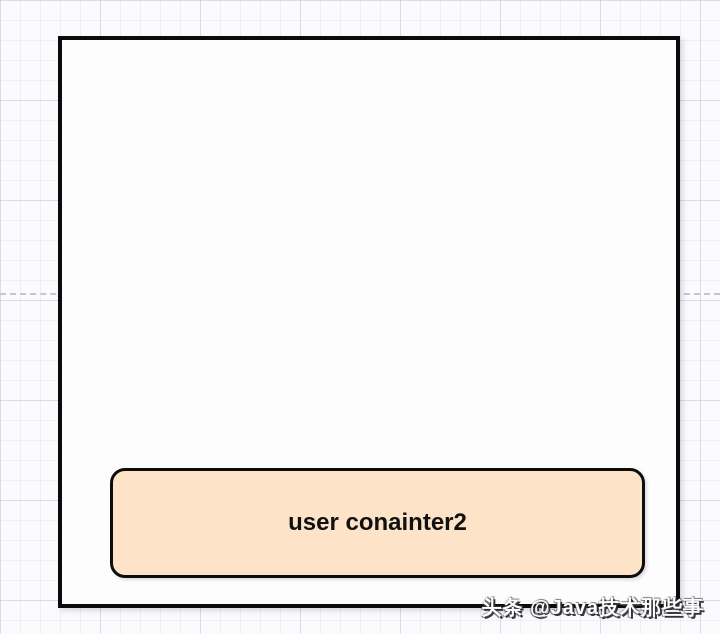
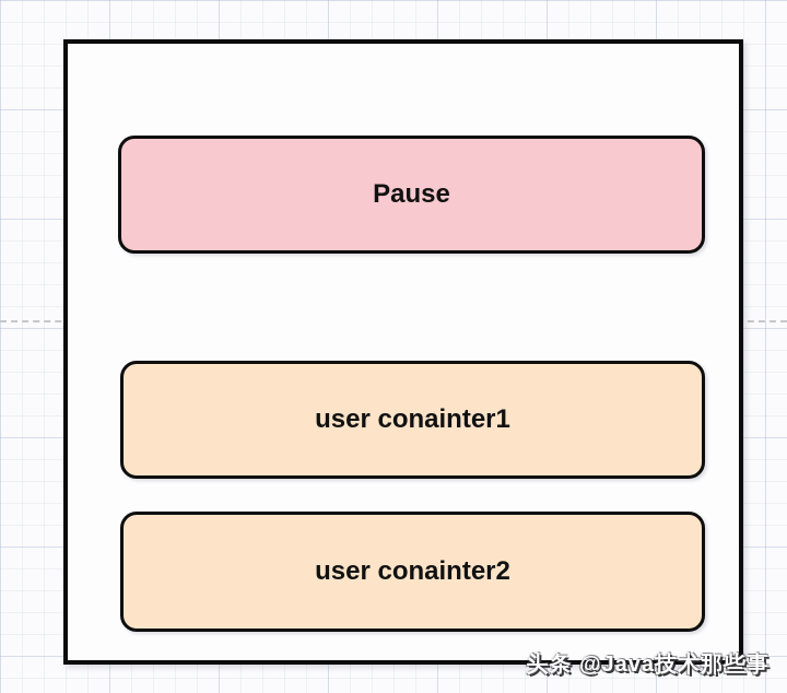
+ Pause
+ user conainter1
  user conainter2
  头条 @Java技术那些事
